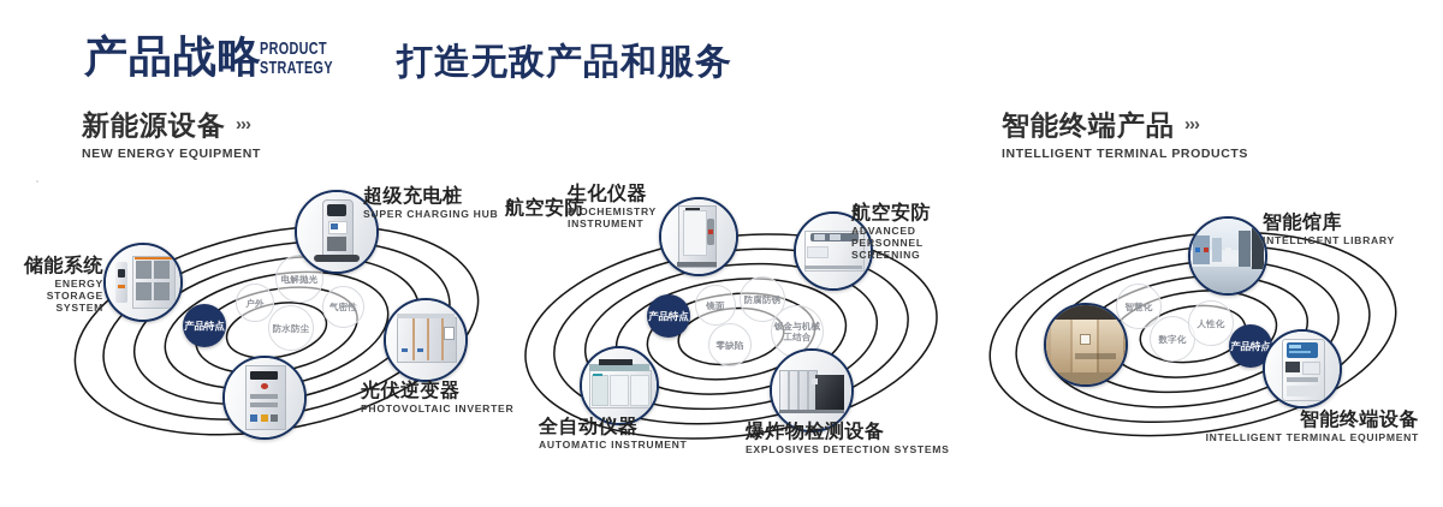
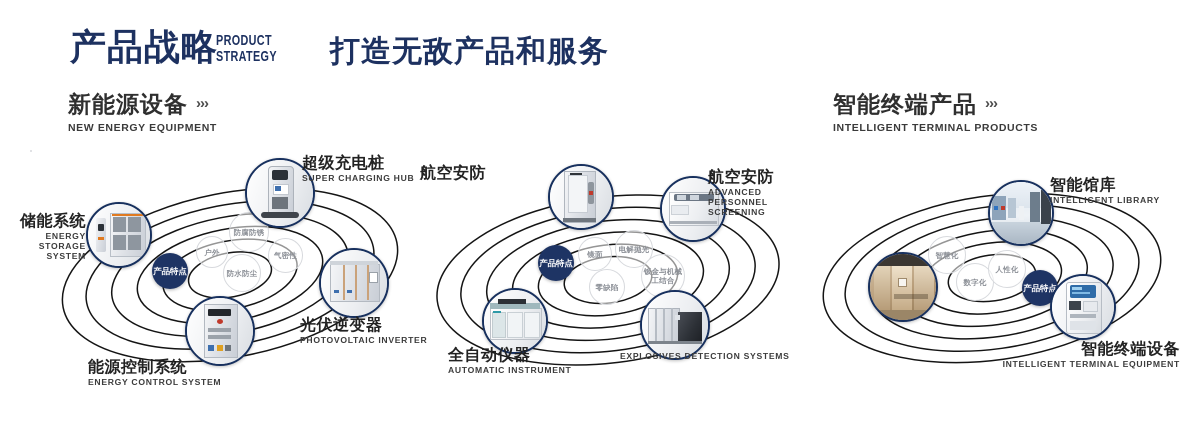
  产品战略
  PRODUCT
  STRATEGY
  打造无敌产品和服务
  新能源设备 ›››
  NEW ENERGY EQUIPMENT
  智能终端产品 ›››
  INTELLIGENT TERMINAL PRODUCTS
  产品特点
  户外
- 电解抛光
+ 防腐防锈
  防水防尘
  气密性
  储能系统
  ENERGY STORAGE SYSTEM
  超级充电桩
  SUPER CHARGING HUB
  光伏逆变器
  PHOTOVOLTAIC INVERTER
+ 能源控制系统
+ ENERGY CONTROL SYSTEM
  产品特点
  镜面
- 防腐防锈
+ 电解抛光
  钣金与机械工结合
  零缺陷
  航空安防
- 生化仪器
- BIOCHEMISTRY INSTRUMENT
  航空安防
  ADVANCED PERSONNEL SCREENING
  全自动仪器
  AUTOMATIC INSTRUMENT
- 爆炸物检测设备
  EXPLOSIVES DETECTION SYSTEMS
  产品特
  智慧化
  数字化
  人性化
  智能馆库
  INTELLIGENT LIBRARY
  智能终端设备
  INTELLIGENT TERMINAL EQUIPMENT
